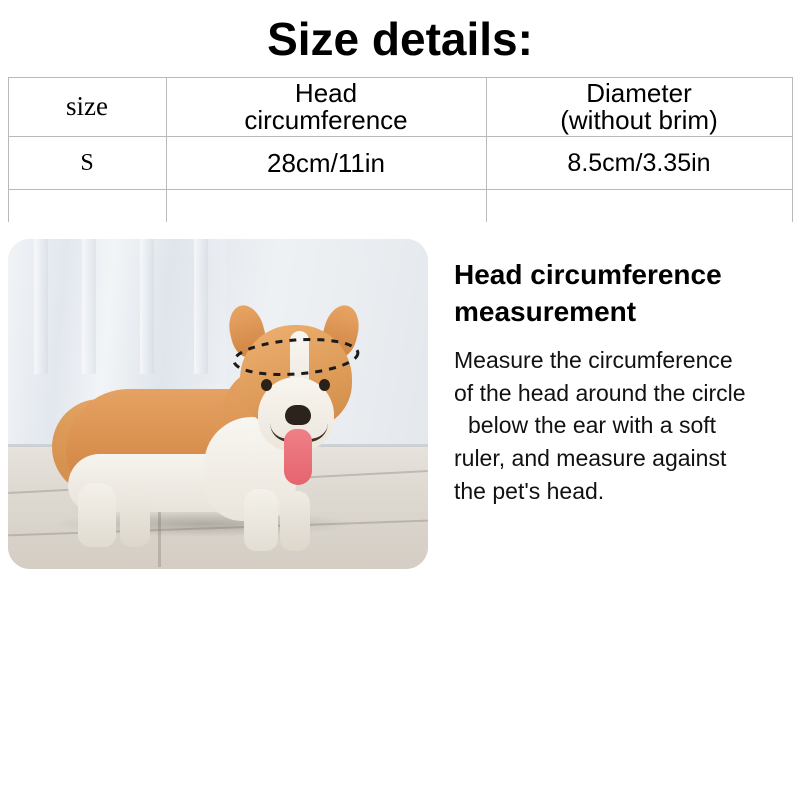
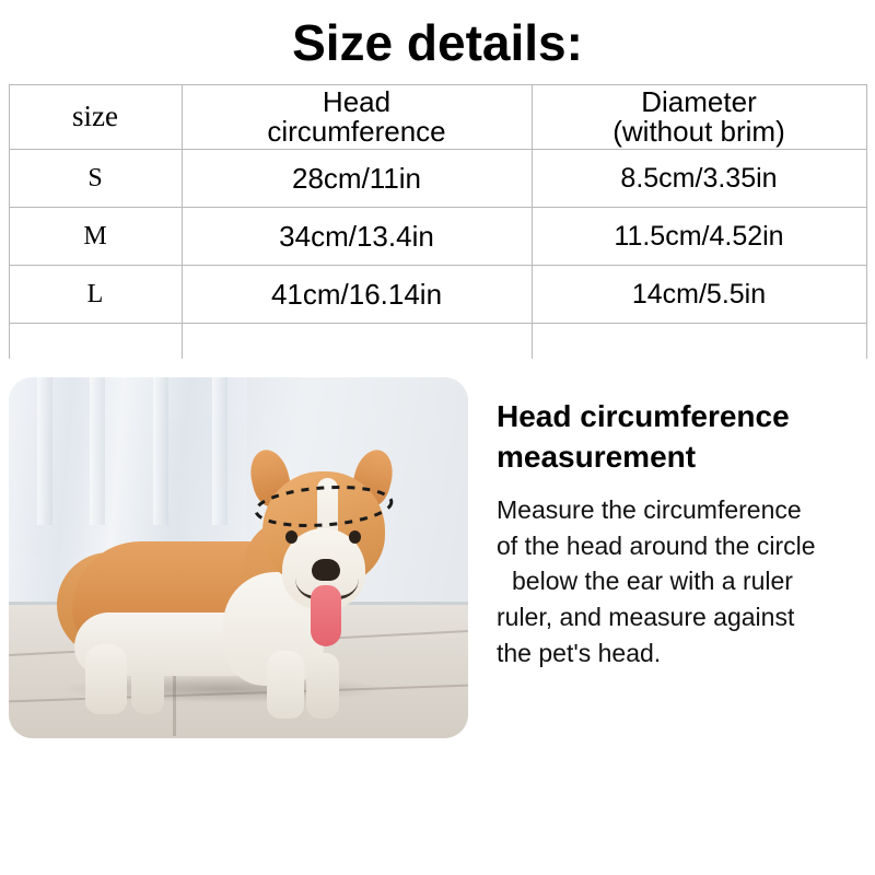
  Size details:
  size	Head circumference	Diameter (without brim)
  S	28cm/11in	8.5cm/3.35in
+ M	34cm/13.4in	11.5cm/4.52in
+ L	41cm/16.14in	14cm/5.5in
  Head circumference
  measurement
  Measure the circumference
  of the head around the circle
- below the ear with a soft
+ below the ear with a ruler
  ruler, and measure against
  the pet's head.
